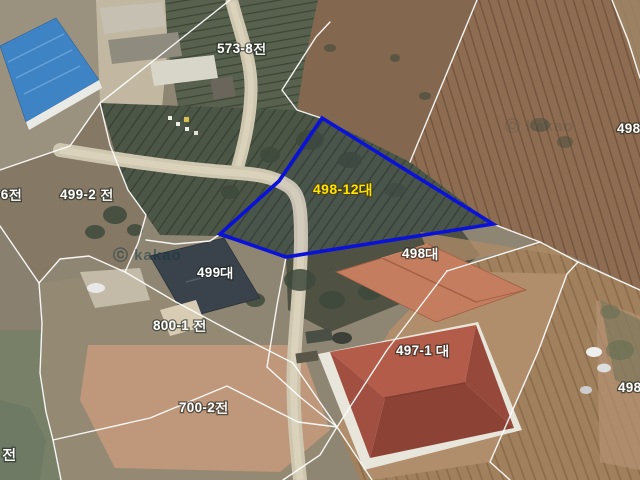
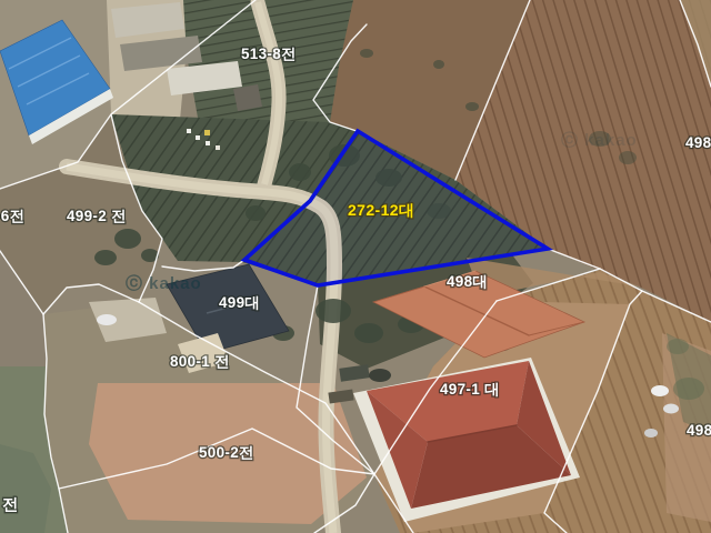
- 573-8전
+ 513-8전
  499-2 전
  499대
  498대
  800-1 전
- 700-2전
+ 500-2전
  497-1 대
  498
  498
  전
- 498-12대
+ 272-12대
  ⓒ kakao
  ⓒ kakao
